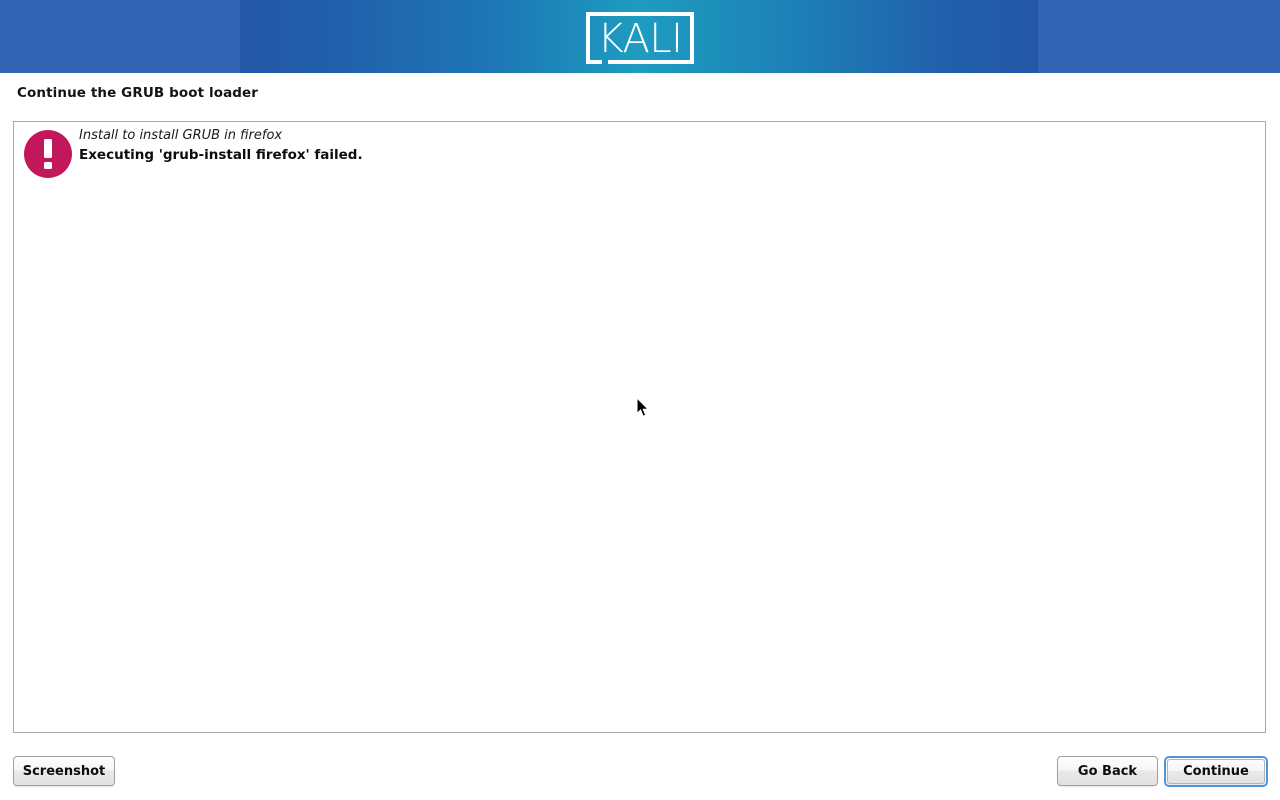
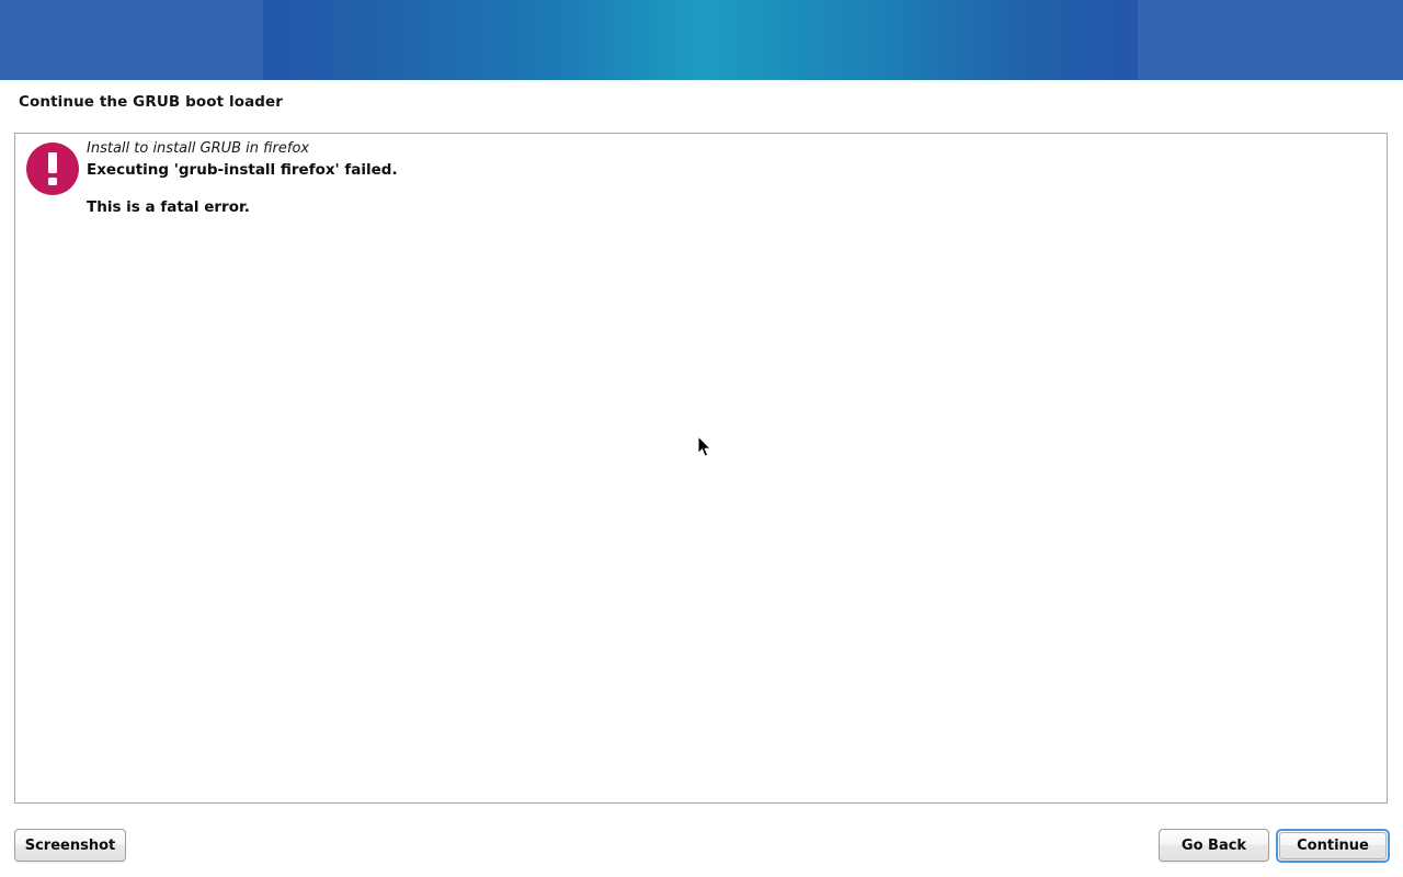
- KALI
  Continue the GRUB boot loader
  Install to install GRUB in firefox
  Executing 'grub-install firefox' failed.
+ This is a fatal error.
  Screenshot
  Go Back
  Continue
